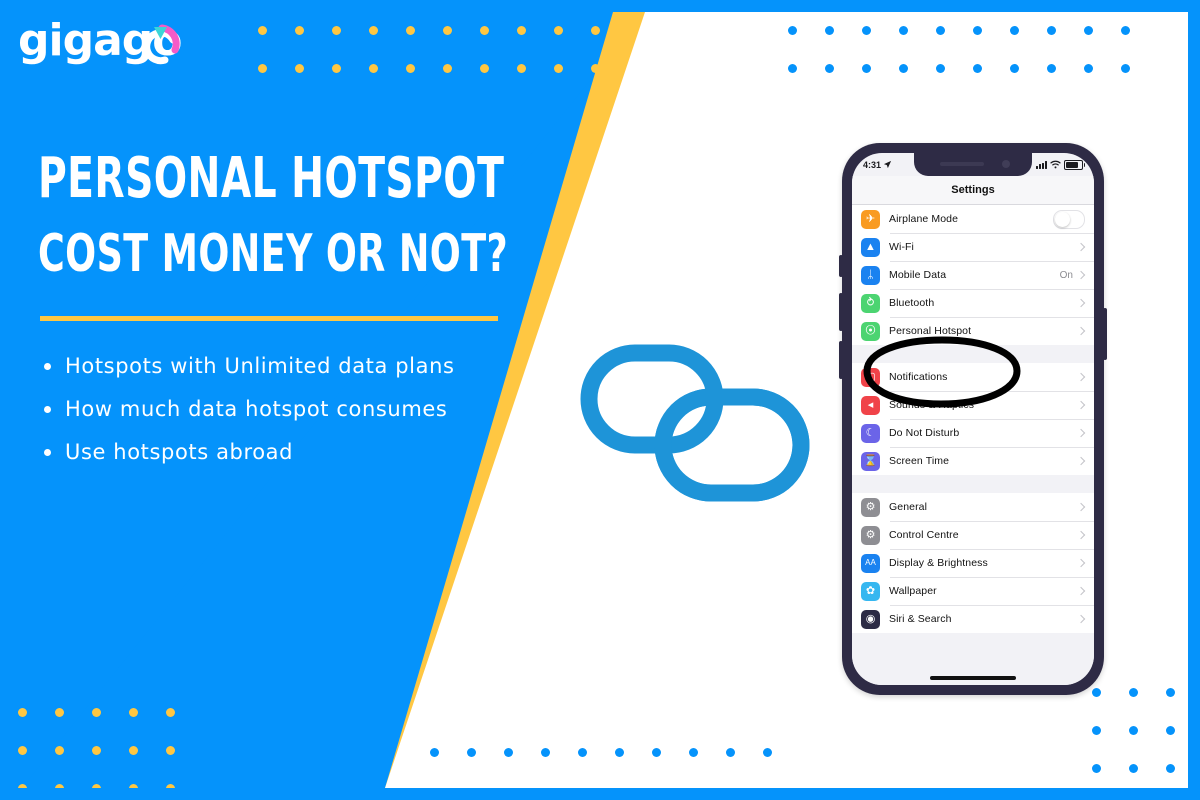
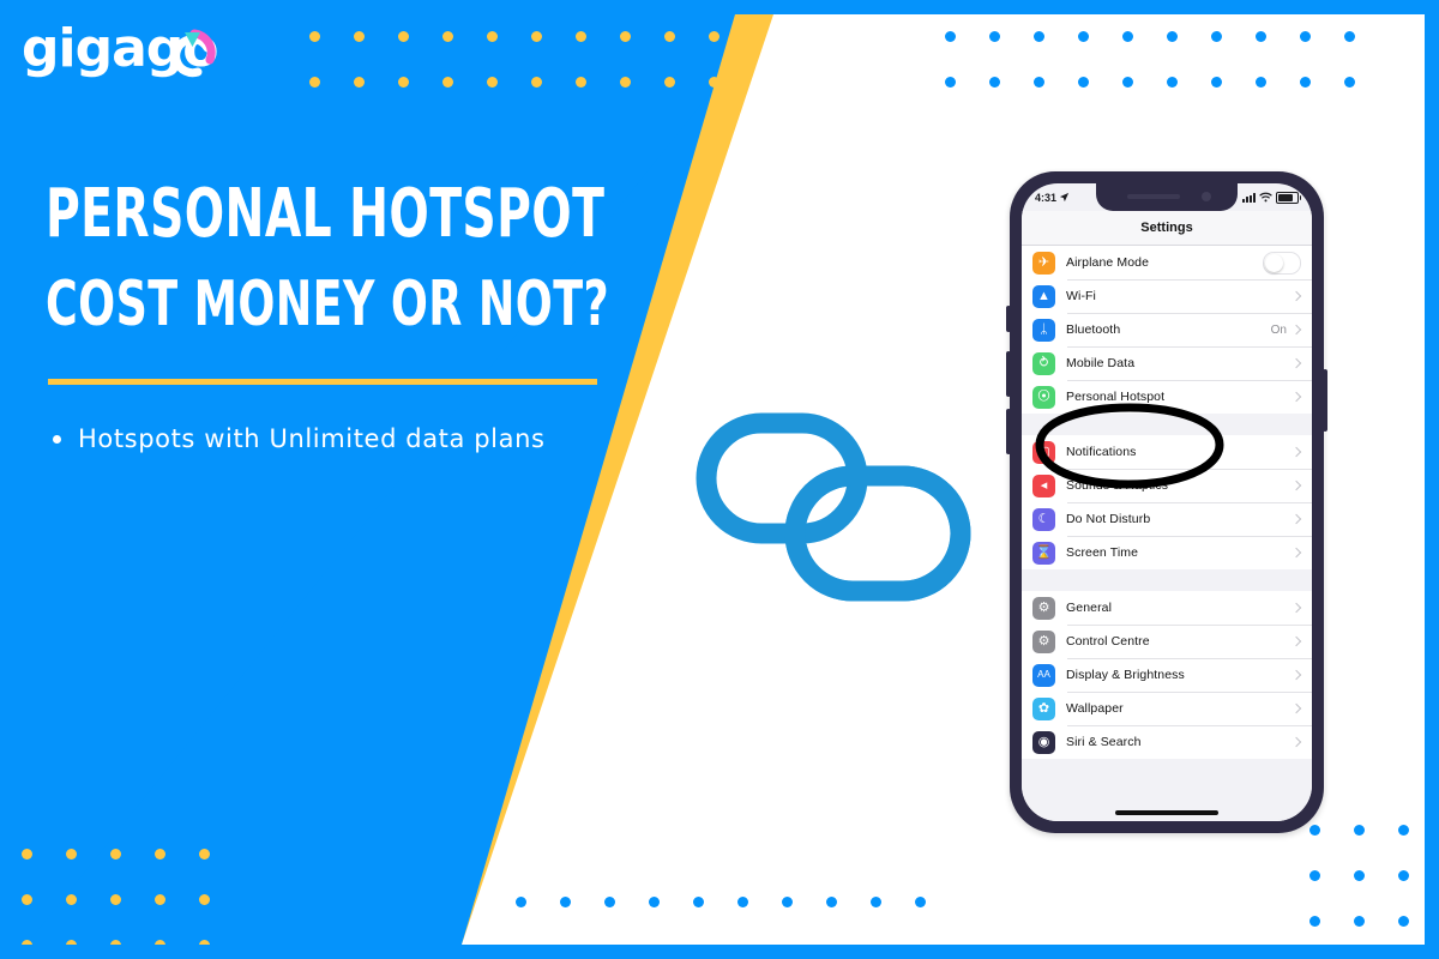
  gigago
  PERSONAL HOTSPOT
  COST MONEY OR NOT?
  Hotspots with Unlimited data plans
- How much data hotspot consumes
- Use hotspots abroad
  4:31
  Settings
  ✈
  Airplane Mode
  ▲
  Wi-Fi
  ᛦ
- Mobile Data
+ Bluetooth
  On
  ⥁
- Bluetooth
+ Mobile Data
  ⦿
  Personal Hotspot
  Notifications
  ◂
  ☾
  Do Not Disturb
  ⌛
  Screen Time
  ⚙
  General
  ⚙
  Control Centre
  AA
  Display & Brightness
  ✿
  Wallpaper
  ◉
  Siri & Search
